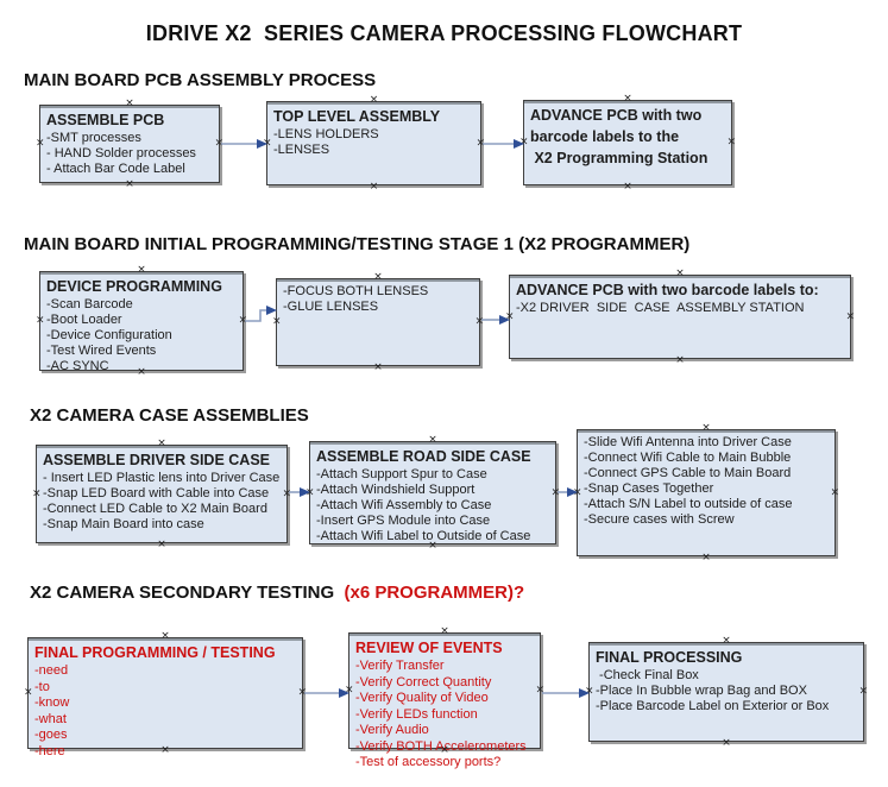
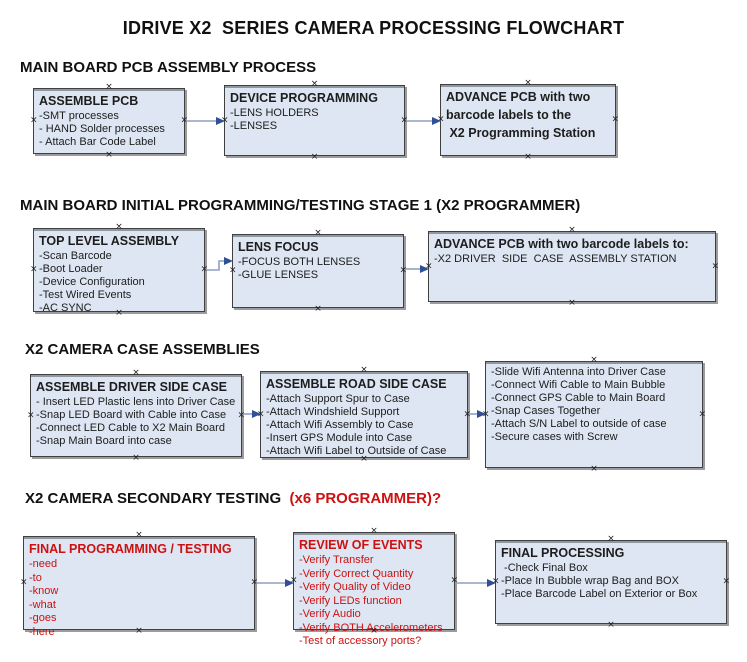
  IDRIVE X2 SERIES CAMERA PROCESSING FLOWCHART
  MAIN BOARD PCB ASSEMBLY PROCESS
  MAIN BOARD INITIAL PROGRAMMING/TESTING STAGE 1 (X2 PROGRAMMER)
  X2 CAMERA CASE ASSEMBLIES
  X2 CAMERA SECONDARY TESTING (x6 PROGRAMMER)?
  ASSEMBLE PCB
  -SMT processes
  - HAND Solder processes
  - Attach Bar Code Label
  ×
  ×
  ×
  ×
- TOP LEVEL ASSEMBLY
+ DEVICE PROGRAMMING
  -LENS HOLDERS
  -LENSES
  ×
  ×
  ×
  ×
  ADVANCE PCB with two
  barcode labels to the
  X2 Programming Station
  ×
  ×
  ×
  ×
- DEVICE PROGRAMMING
+ TOP LEVEL ASSEMBLY
  -Scan Barcode
  -Boot Loader
  -Device Configuration
  -Test Wired Events
  -AC SYNC
  ×
  ×
  ×
  ×
+ LENS FOCUS
  -FOCUS BOTH LENSES
  -GLUE LENSES
  ×
  ×
  ×
  ×
  ADVANCE PCB with two barcode labels to:
  -X2 DRIVER SIDE CASE ASSEMBLY STATION
  ×
  ×
  ×
  ×
  ASSEMBLE DRIVER SIDE CASE
  - Insert LED Plastic lens into Driver Case
  -Snap LED Board with Cable into Case
  -Connect LED Cable to X2 Main Board
  -Snap Main Board into case
  ×
  ×
  ×
  ×
  ASSEMBLE ROAD SIDE CASE
  -Attach Support Spur to Case
  -Attach Windshield Support
  -Attach Wifi Assembly to Case
  -Insert GPS Module into Case
  -Attach Wifi Label to Outside of Case
  ×
  ×
  ×
  -Slide Wifi Antenna into Driver Case
  -Connect Wifi Cable to Main Bubble
  -Connect GPS Cable to Main Board
  -Snap Cases Together
  -Attach S/N Label to outside of case
  -Secure cases with Screw
  ×
  ×
  ×
  FINAL PROGRAMMING / TESTING
  -need
  -to
  -know
  -what
  -goes
  -here
  ×
  ×
  ×
  ×
  REVIEW OF EVENTS
  -Verify Transfer
  -Verify Correct Quantity
  -Verify Quality of Video
  -Verify LEDs function
  -Verify Audio
  -Verify BOTH Accelerometers
  -Test of accessory ports?
  ×
  ×
  ×
  ×
  FINAL PROCESSING
  -Check Final Box
  -Place In Bubble wrap Bag and BOX
  -Place Barcode Label on Exterior or Box
  ×
  ×
  ×
  ×
